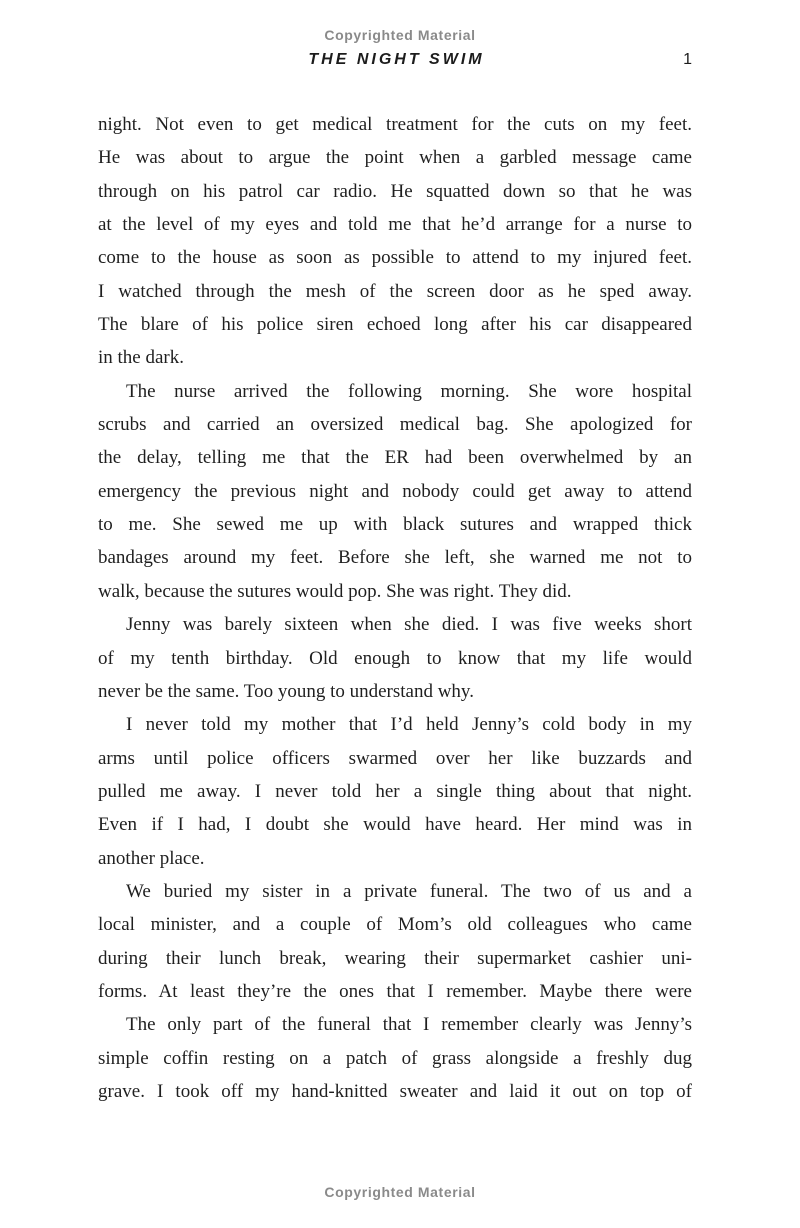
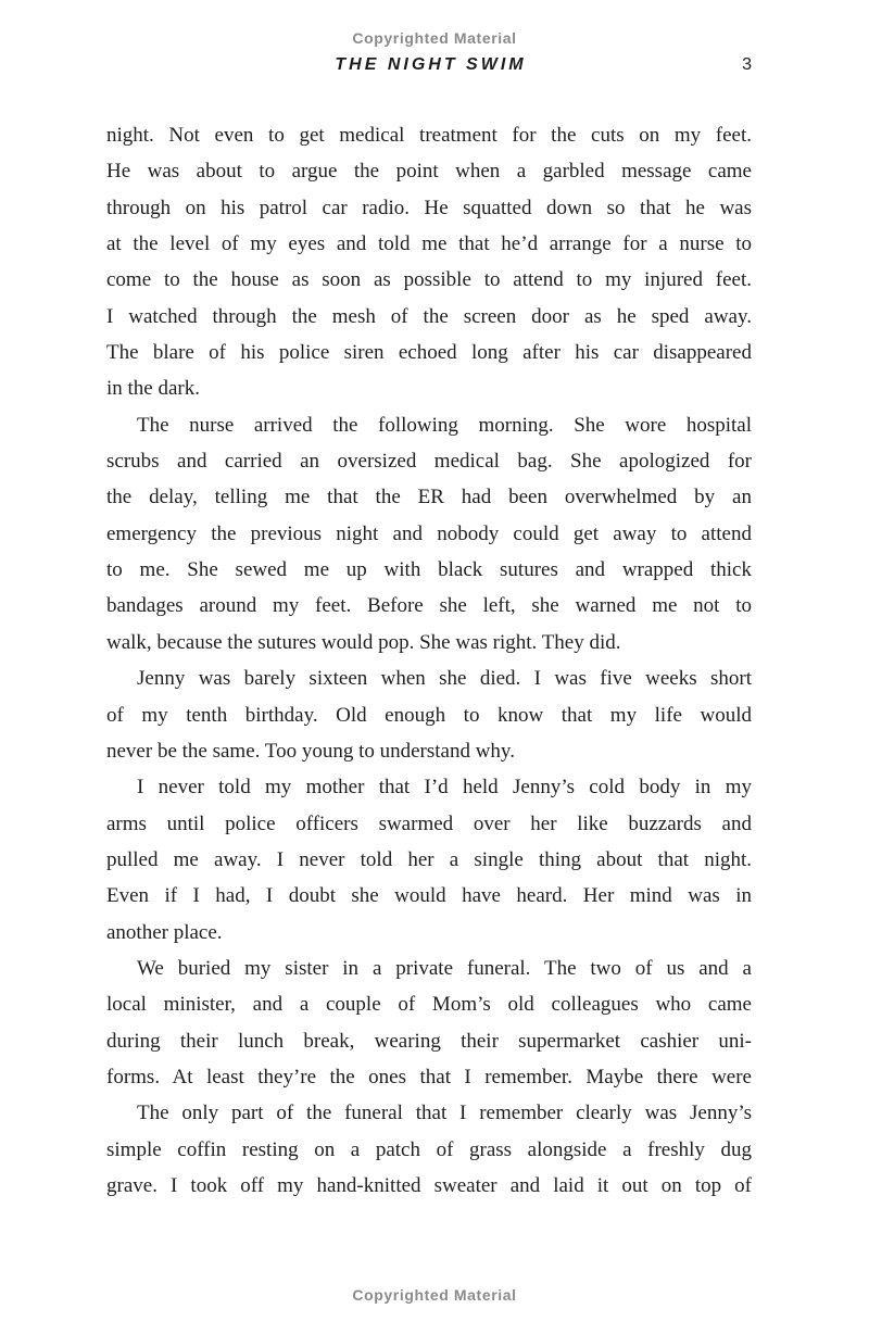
  Copyrighted Material
  THE NIGHT SWIM
- 1
+ 3
  night. Not even to get medical treatment for the cuts on my feet.
  He was about to argue the point when a garbled message came
  through on his patrol car radio. He squatted down so that he was
  at the level of my eyes and told me that he’d arrange for a nurse to
  come to the house as soon as possible to attend to my injured feet.
  I watched through the mesh of the screen door as he sped away.
  The blare of his police siren echoed long after his car disappeared
  in the dark.
  The nurse arrived the following morning. She wore hospital
  scrubs and carried an oversized medical bag. She apologized for
  the delay, telling me that the ER had been overwhelmed by an
  emergency the previous night and nobody could get away to attend
  to me. She sewed me up with black sutures and wrapped thick
  bandages around my feet. Before she left, she warned me not to
  walk, because the sutures would pop. She was right. They did.
  Jenny was barely sixteen when she died. I was five weeks short
  of my tenth birthday. Old enough to know that my life would
  never be the same. Too young to understand why.
  I never told my mother that I’d held Jenny’s cold body in my
  arms until police officers swarmed over her like buzzards and
  pulled me away. I never told her a single thing about that night.
  Even if I had, I doubt she would have heard. Her mind was in
  another place.
  We buried my sister in a private funeral. The two of us and a
  local minister, and a couple of Mom’s old colleagues who came
  during their lunch break, wearing their supermarket cashier uni-
  forms. At least they’re the ones that I remember. Maybe there were
  The only part of the funeral that I remember clearly was Jenny’s
  simple coffin resting on a patch of grass alongside a freshly dug
  grave. I took off my hand-knitted sweater and laid it out on top of
  Copyrighted Material
